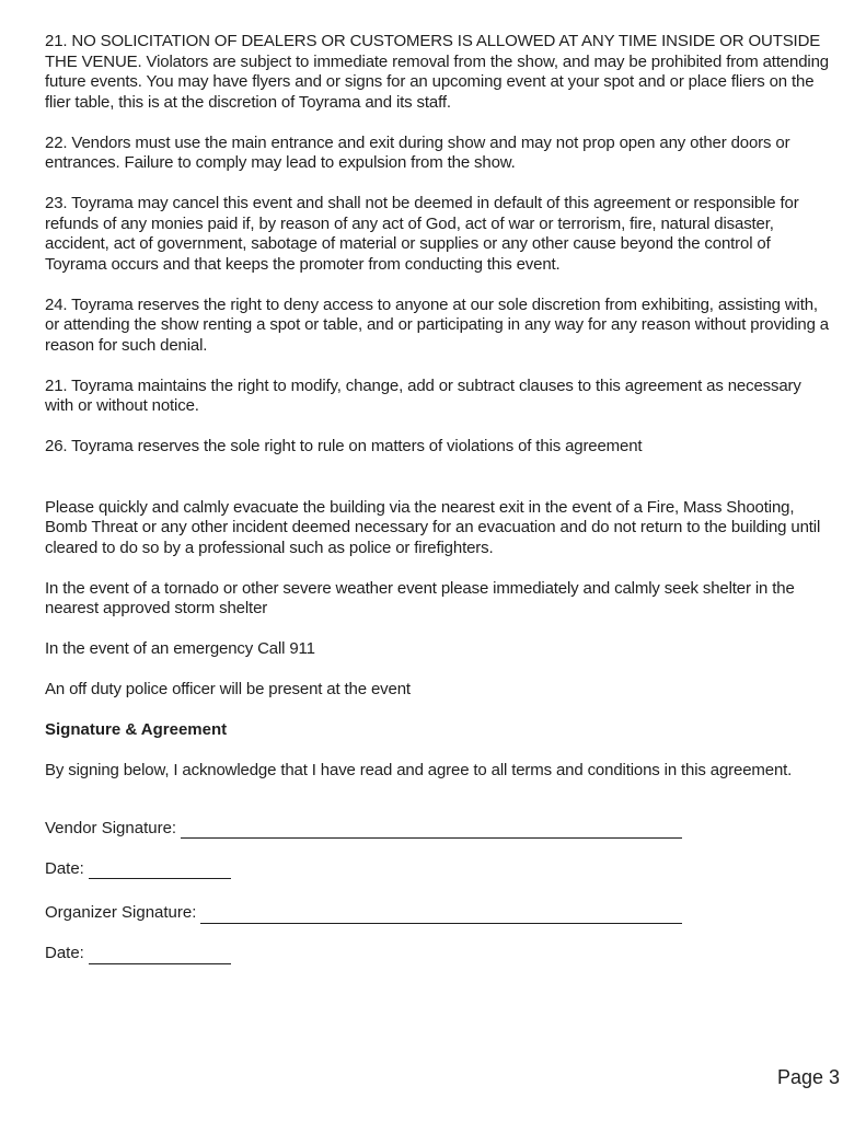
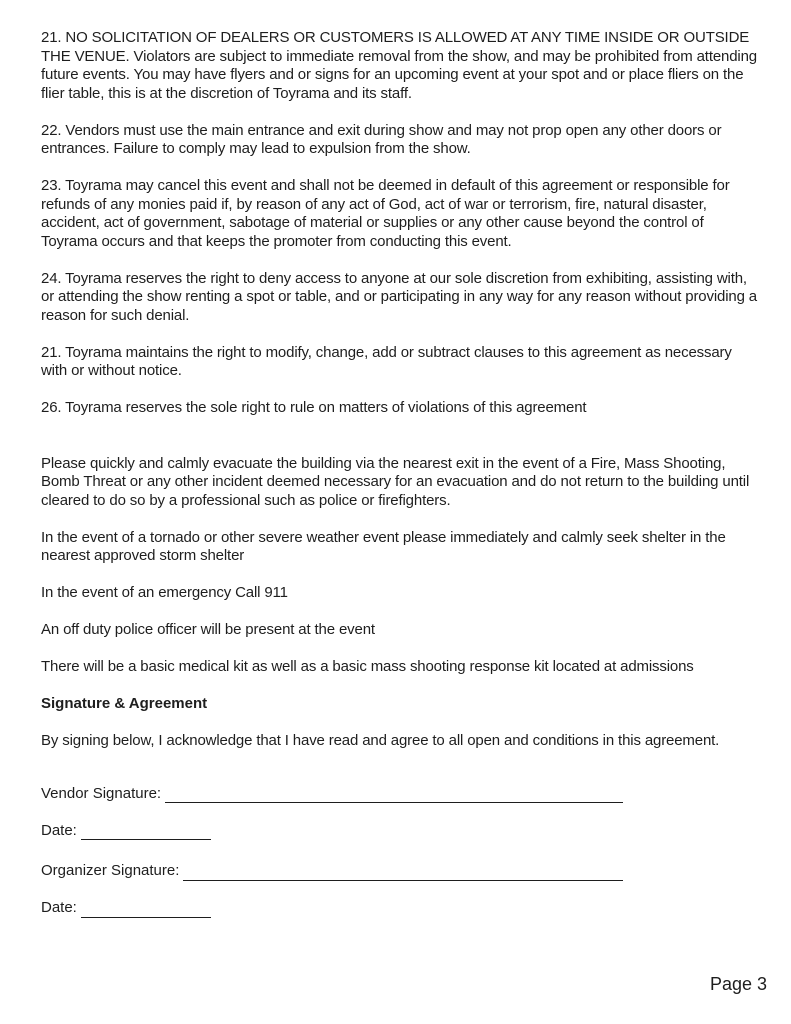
  21. NO SOLICITATION OF DEALERS OR CUSTOMERS IS ALLOWED AT ANY TIME INSIDE OR OUTSIDE THE VENUE. Violators are subject to immediate removal from the show, and may be prohibited from attending future events. You may have flyers and or signs for an upcoming event at your spot and or place fliers on the flier table, this is at the discretion of Toyrama and its staff.
  22. Vendors must use the main entrance and exit during show and may not prop open any other doors or entrances. Failure to comply may lead to expulsion from the show.
  23. Toyrama may cancel this event and shall not be deemed in default of this agreement or responsible for refunds of any monies paid if, by reason of any act of God, act of war or terrorism, fire, natural disaster, accident, act of government, sabotage of material or supplies or any other cause beyond the control of Toyrama occurs and that keeps the promoter from conducting this event.
  24. Toyrama reserves the right to deny access to anyone at our sole discretion from exhibiting, assisting with, or attending the show renting a spot or table, and or participating in any way for any reason without providing a reason for such denial.
  21. Toyrama maintains the right to modify, change, add or subtract clauses to this agreement as necessary with or without notice.
  26. Toyrama reserves the sole right to rule on matters of violations of this agreement
  Please quickly and calmly evacuate the building via the nearest exit in the event of a Fire, Mass Shooting, Bomb Threat or any other incident deemed necessary for an evacuation and do not return to the building until cleared to do so by a professional such as police or firefighters.
  In the event of a tornado or other severe weather event please immediately and calmly seek shelter in the nearest approved storm shelter
  In the event of an emergency Call 911
  An off duty police officer will be present at the event
+ There will be a basic medical kit as well as a basic mass shooting response kit located at admissions
  Signature & Agreement
- By signing below, I acknowledge that I have read and agree to all terms and conditions in this agreement.
+ By signing below, I acknowledge that I have read and agree to all open and conditions in this agreement.
  Vendor Signature:
  Date:
  Organizer Signature:
  Date:
  Page 3
